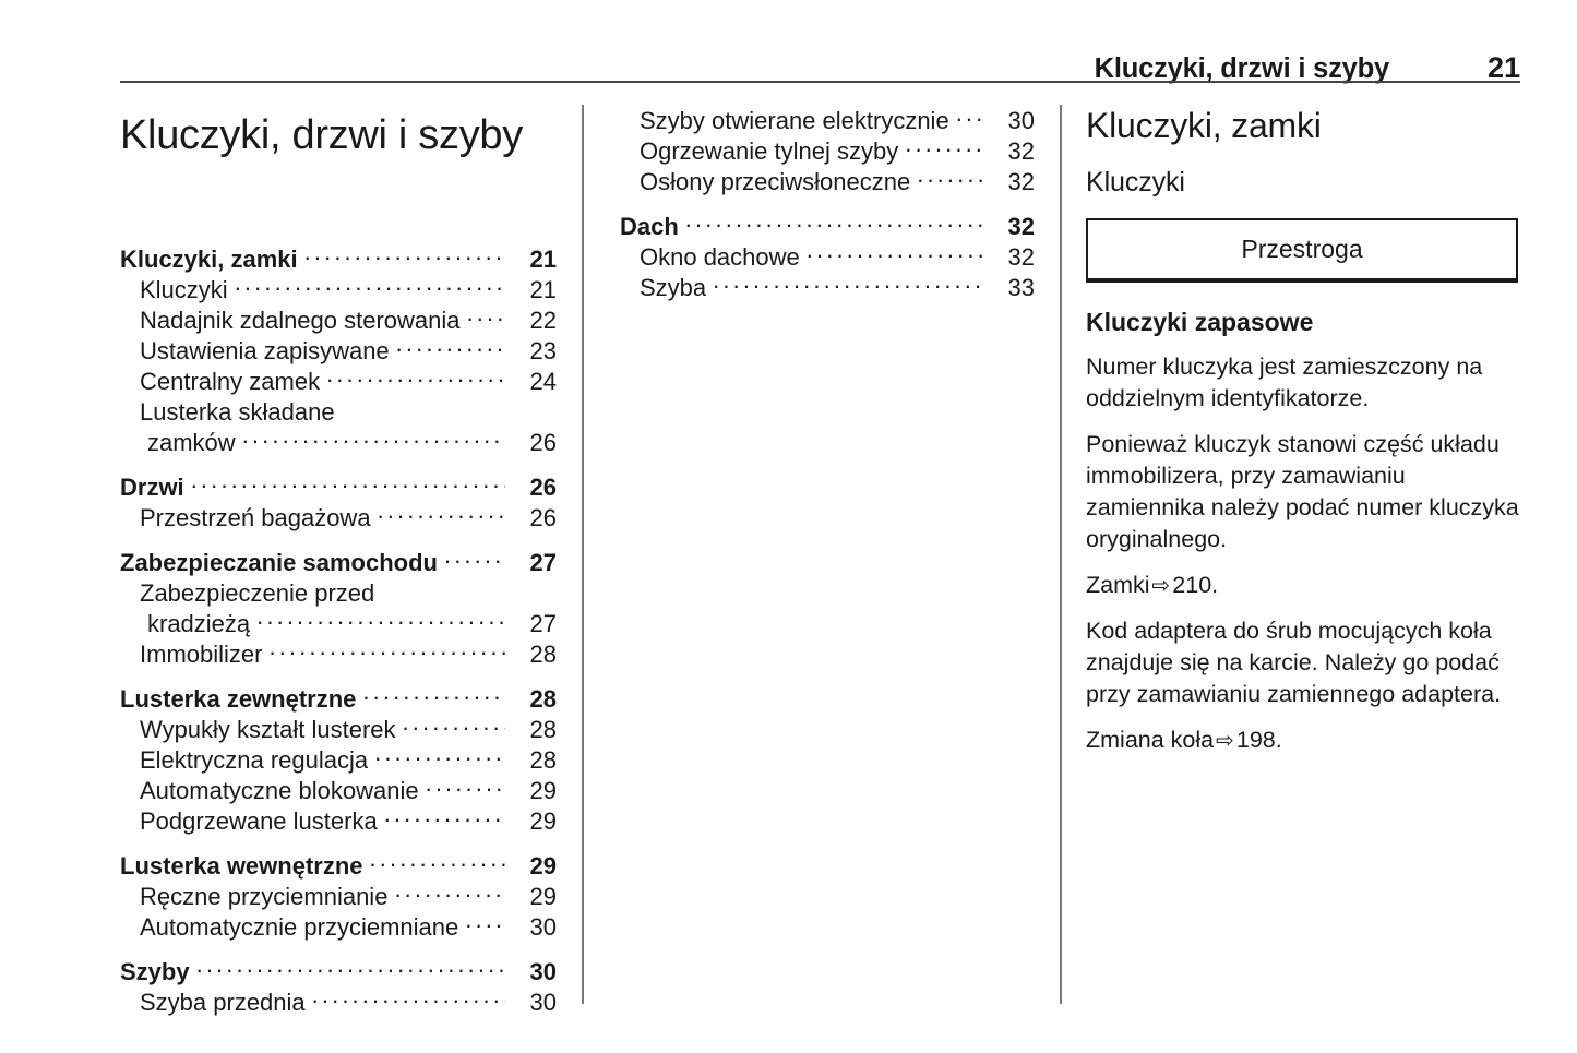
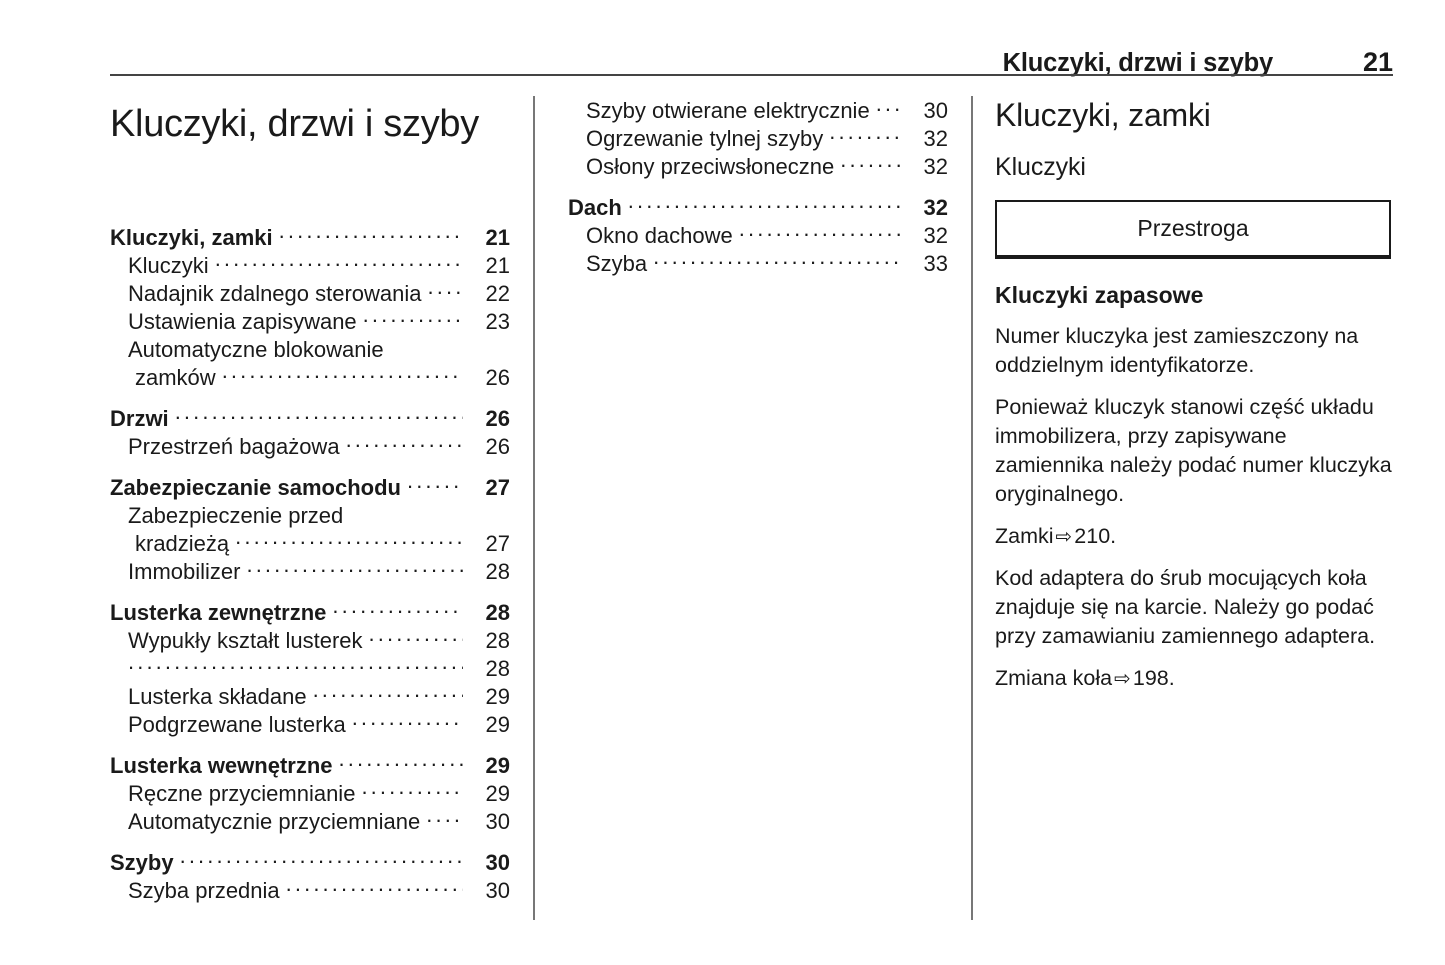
  Kluczyki, drzwi i szyby
  21
  Kluczyki, drzwi i szyby
  Kluczyki, zamki
  21
  Kluczyki
  21
  Nadajnik zdalnego sterowania
  22
  Ustawienia zapisywane
  23
- Centralny zamek
- 24
- Lusterka składane
+ Automatyczne blokowanie
  zamków
  26
  Drzwi
  26
  Przestrzeń bagażowa
  26
  Zabezpieczanie samochodu
  27
  Zabezpieczenie przed
  kradzieżą
  27
  Immobilizer
  28
  Lusterka zewnętrzne
  28
  Wypukły kształt lusterek
  28
- Elektryczna regulacja
  28
- Automatyczne blokowanie
+ Lusterka składane
  29
  Podgrzewane lusterka
  29
  Lusterka wewnętrzne
  29
  Ręczne przyciemnianie
  29
  Automatycznie przyciemniane
  30
  Szyby
  30
  Szyba przednia
  30
  Szyby otwierane elektrycznie
  30
  Ogrzewanie tylnej szyby
  32
  Osłony przeciwsłoneczne
  32
  Dach
  32
  Okno dachowe
  32
  Szyba
  33
  Kluczyki, zamki
  Kluczyki
  Przestroga
  Kluczyki zapasowe
  Numer kluczyka jest zamieszczony na oddzielnym identyfikatorze.
- Ponieważ kluczyk stanowi część układu immobilizera, przy zamawianiu zamiennika należy podać numer kluczyka oryginalnego.
+ Ponieważ kluczyk stanowi część układu immobilizera, przy zapisywane zamiennika należy podać numer kluczyka oryginalnego.
  Zamki⇨210.
  Kod adaptera do śrub mocujących koła znajduje się na karcie. Należy go podać przy zamawianiu zamiennego adaptera.
  Zmiana koła⇨198.
